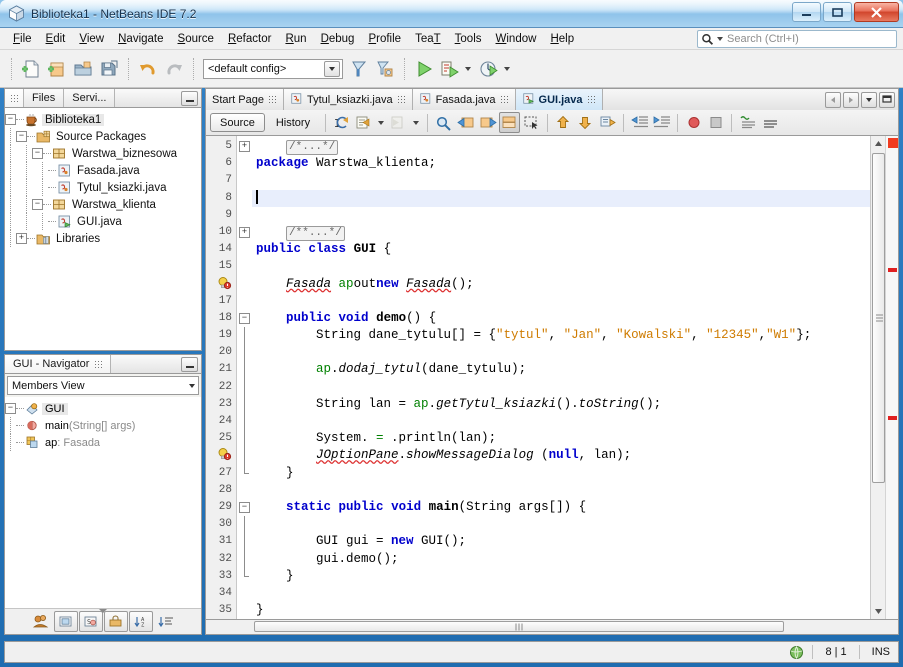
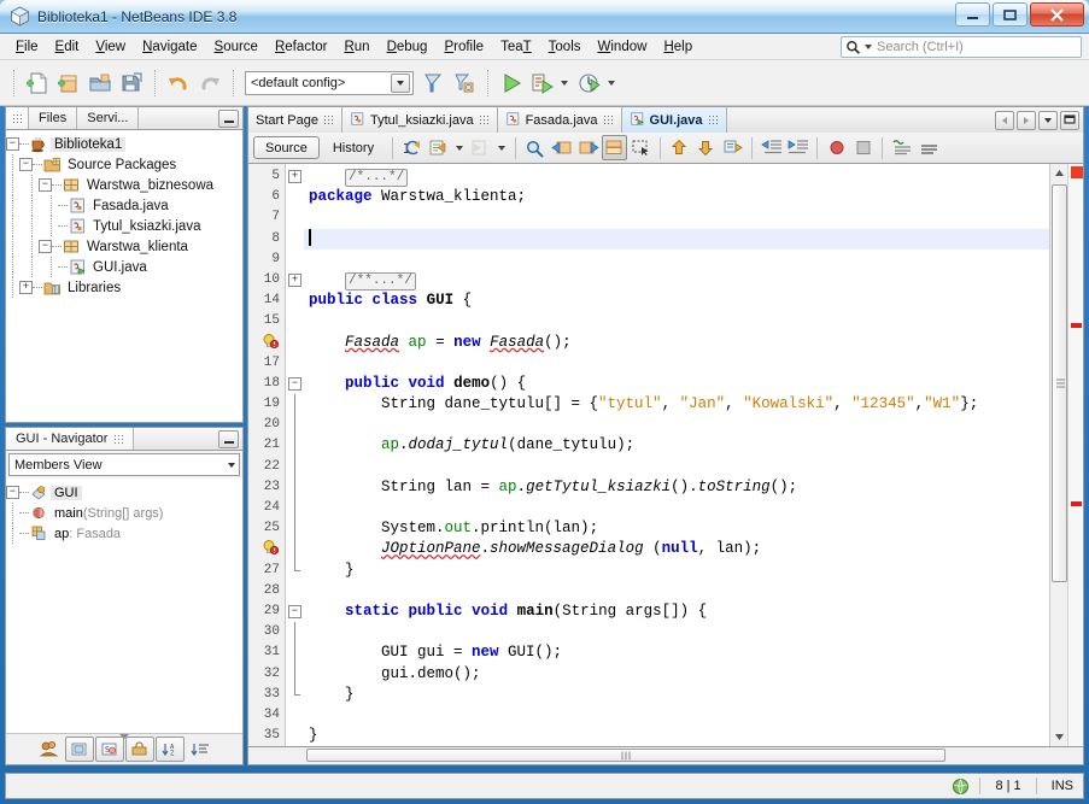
- Biblioteka1 - NetBeans IDE 7.2
+ Biblioteka1 - NetBeans IDE 3.8
  File
  Edit
  View
  Navigate
  Source
  Refactor
  Run
  Debug
  Profile
  TeaT
  Tools
  Window
  Help
  Search (Ctrl+I)
  <default config>
  Files
  Servi...
  −
  Biblioteka1
  −
  Source Packages
  −
  Warstwa_biznesowa
  Fasada.java
  Tytul_ksiazki.java
  −
  Warstwa_klienta
  GUI.java
  +
  Libraries
  GUI - Navigator
  Members View
  −
  GUI
  main
  (String[] args)
  ap
  : Fasada
  S
  Start Page
  Tytul_ksiazki.java
  Fasada.java
  GUI.java
  Source
  History
  5
  6
  7
  8
  9
  10
  14
  15
  17
  18
  19
  20
  21
  22
  23
  24
  25
  27
  28
  29
  30
  31
  32
  33
  34
  35
  +
  +
  −
  −
  /*...*/
  package Warstwa_klienta;
  /**...*/
  public class GUI {
- Fasada apoutnew Fasada();
+ Fasada ap = new Fasada();
  public void demo() {
  String dane_tytulu[] = {"tytul", "Jan", "Kowalski", "12345","W1"};
  ap.dodaj_tytul(dane_tytulu);
  String lan = ap.getTytul_ksiazki().toString();
- System. = .println(lan);
+ System.out.println(lan);
  JOptionPane.showMessageDialog (null, lan);
  }
  static public void main(String args[]) {
  GUI gui = new GUI();
  gui.demo();
  }
  }
  8 | 1
  INS
